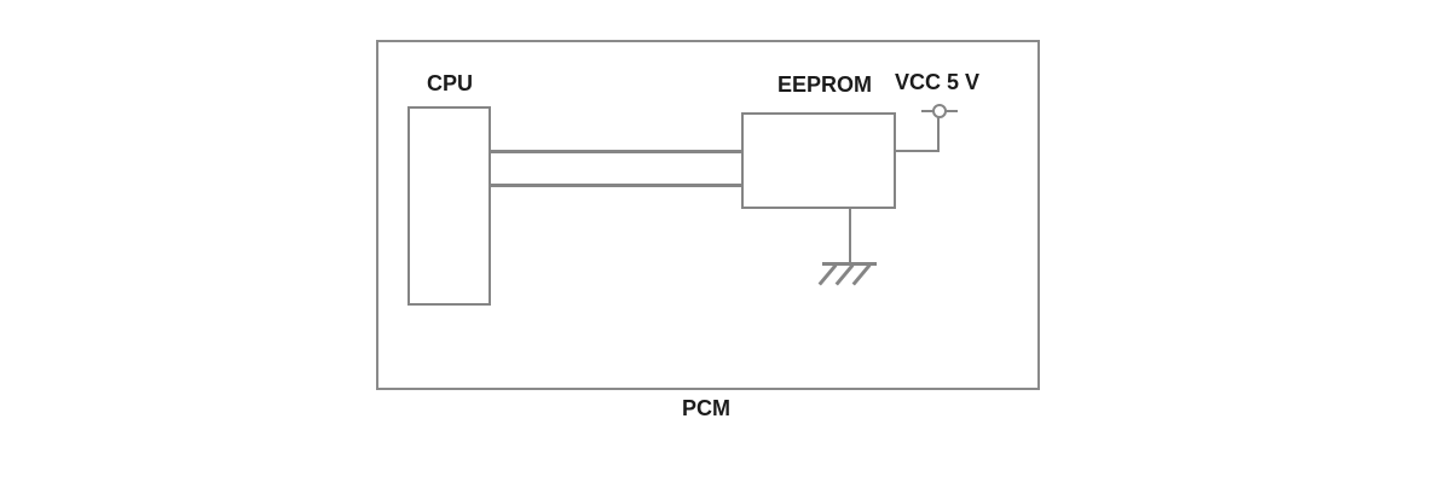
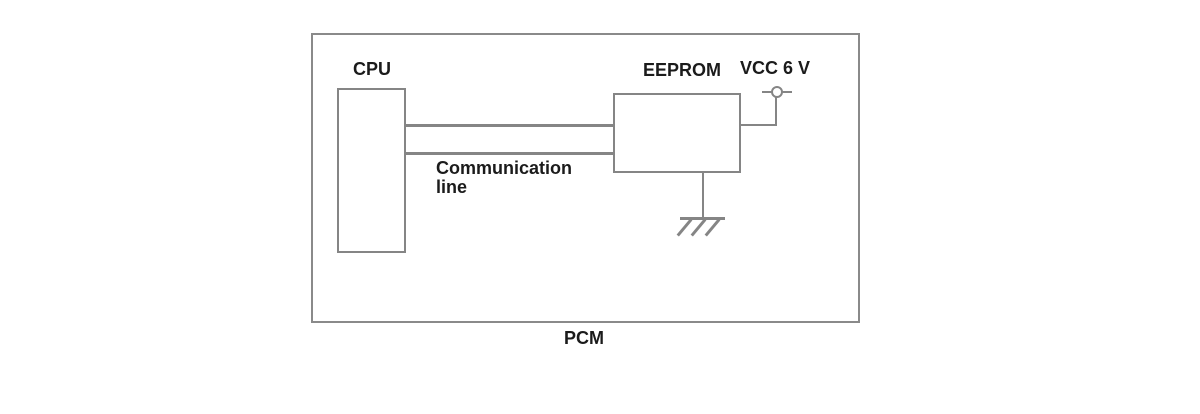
  CPU
  EEPROM
- VCC 5 V
+ VCC 6 V
+ Communication line
  PCM
